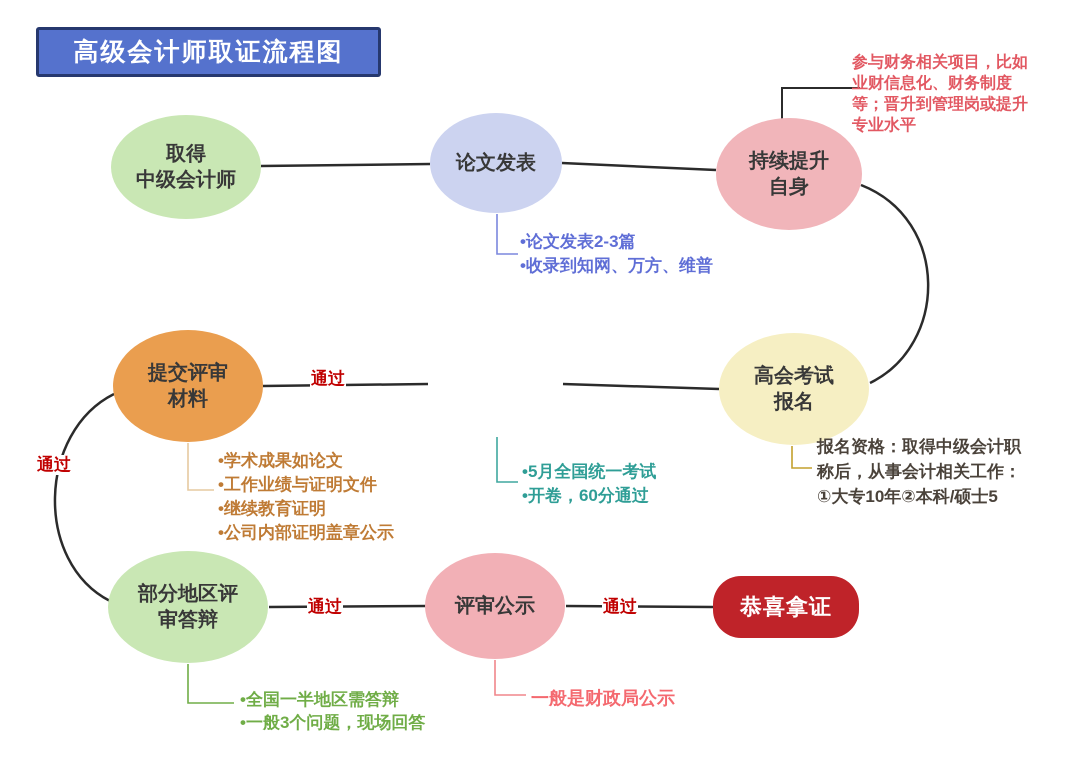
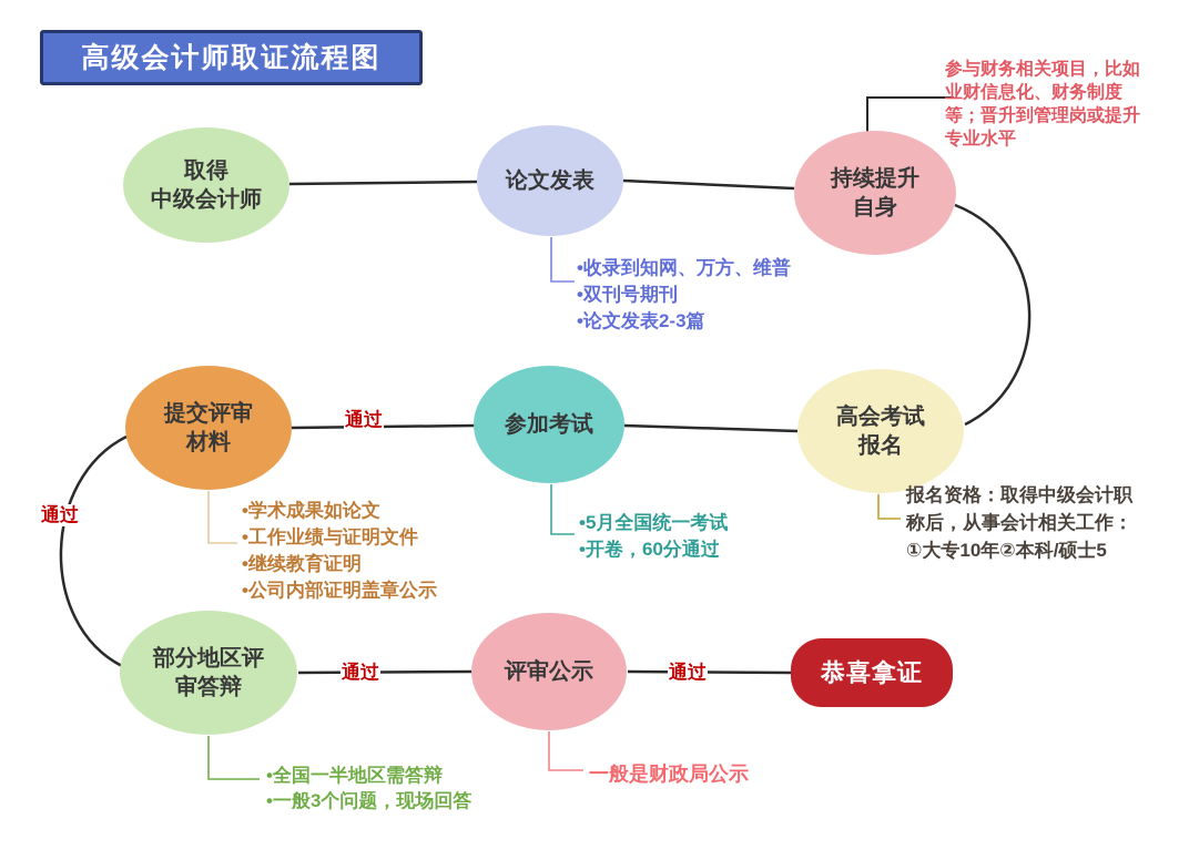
  通过
  通过
  通过
  通过
  高级会计师取证流程图
  取得
  中级会计师
  论文发表
  持续提升
  自身
  提交评审
  材料
+ 参加考试
  高会考试
  报名
  部分地区评
  审答辩
  评审公示
  恭喜拿证
  参与财务相关项目，比如
  业财信息化、财务制度
  等；晋升到管理岗或提升
  专业水平
- •论文发表2-3篇
+ •收录到知网、万方、维普
+ •双刊号期刊
- •收录到知网、万方、维普
+ •论文发表2-3篇
  •学术成果如论文
  •工作业绩与证明文件
  •继续教育证明
  •公司内部证明盖章公示
  •5月全国统一考试
  •开卷，60分通过
  报名资格：取得中级会计职
  称后，从事会计相关工作：
  ①大专10年②本科/硕士5
  •全国一半地区需答辩
  •一般3个问题，现场回答
  一般是财政局公示
